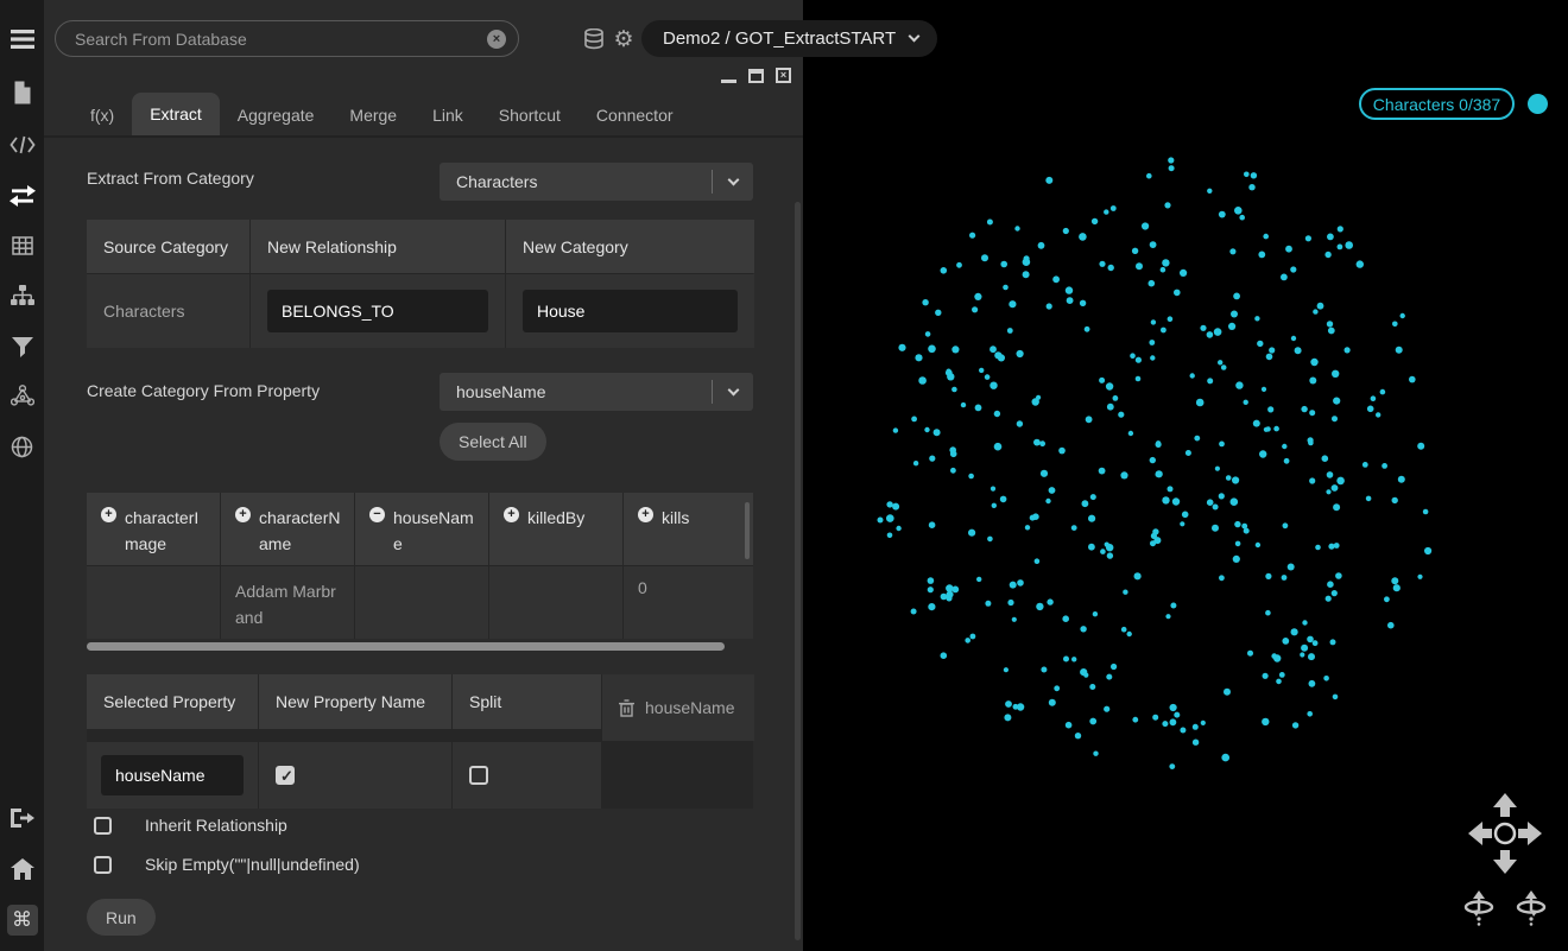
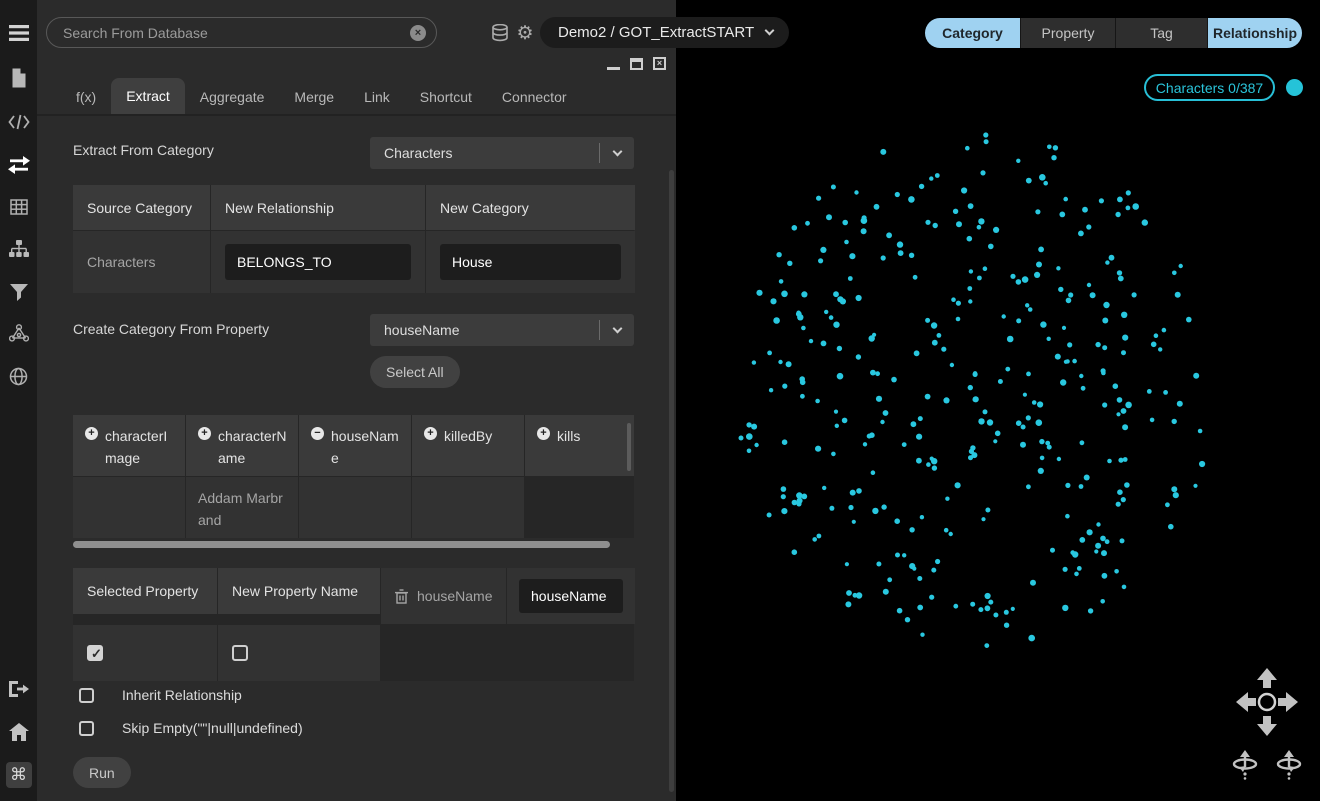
  ⌘
  Search From Database
  ×
  ⚙
  ×
  f(x)
  Extract
  Aggregate
  Merge
  Link
  Shortcut
  Connector
  Extract From Category
  Characters
  Source Category
  New Relationship
  New Category
  Characters
  BELONGS_TO
  House
  Create Category From Property
  houseName
  Select All
  +
  characterImage
  +
  characterName
  −
  houseName
  +
  killedBy
  +
  kills
  Addam Marbrand
- 0
  Selected Property
  New Property Name
- Split
  houseName
  houseName
  Inherit Relationship
  Skip Empty(""|null|undefined)
  Run
  Demo2 / GOT_ExtractSTART
+ Category
+ Property
+ Tag
+ Relationship
  Characters 0/387
